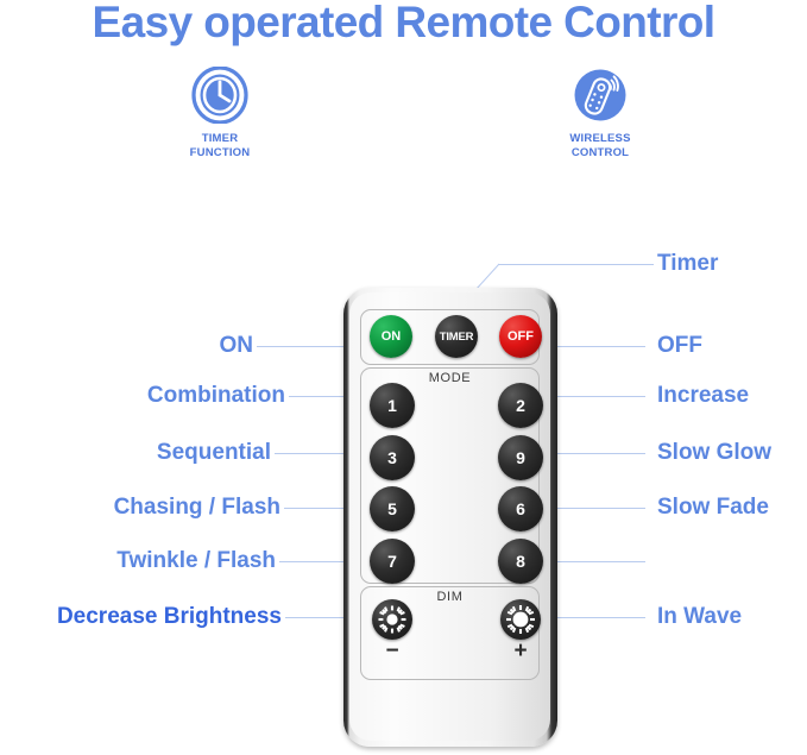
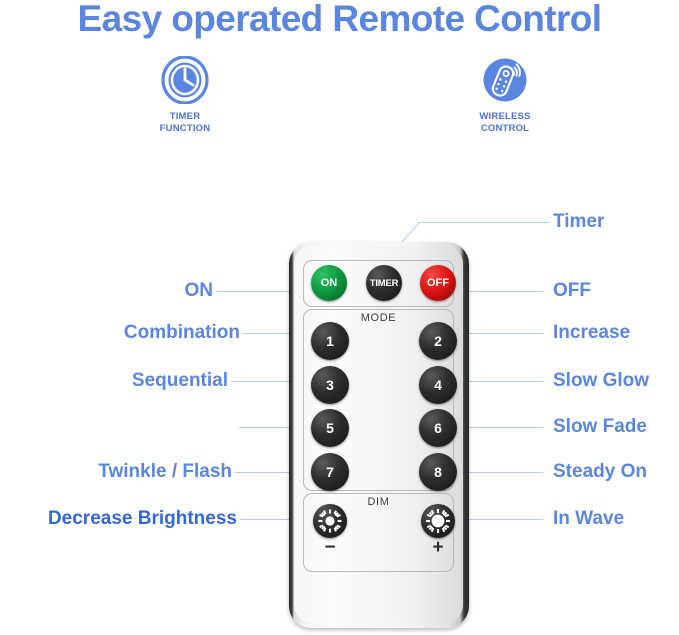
  Easy operated Remote Control
  TIMER
  FUNCTION
  WIRELESS
  CONTROL
  ON
  TIMER
  OFF
  MODE
  1
  2
  3
- 9
+ 4
  5
  6
  7
  8
  DIM
  −
  +
  Timer
  ON
  Combination
  Sequential
- Chasing / Flash
  Twinkle / Flash
  Decrease Brightness
  OFF
  Increase
  Slow Glow
  Slow Fade
+ Steady On
  In Wave
